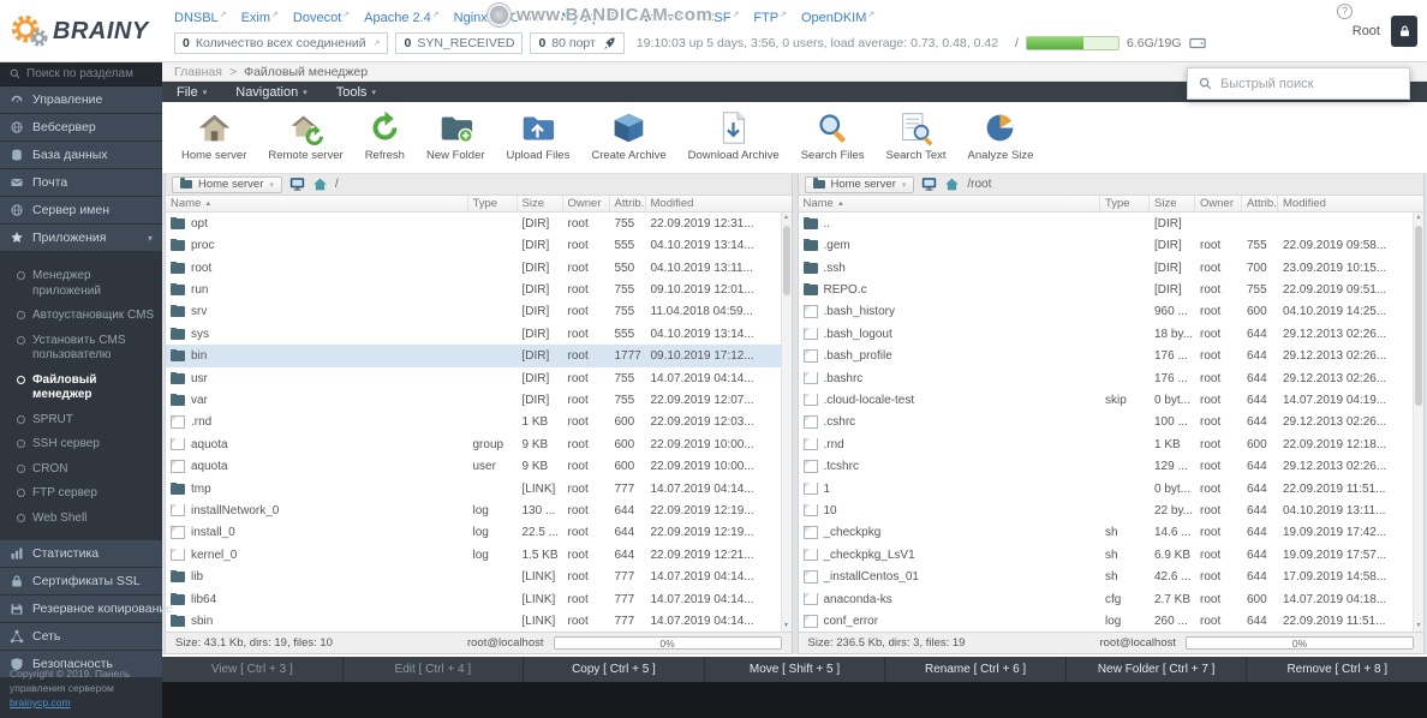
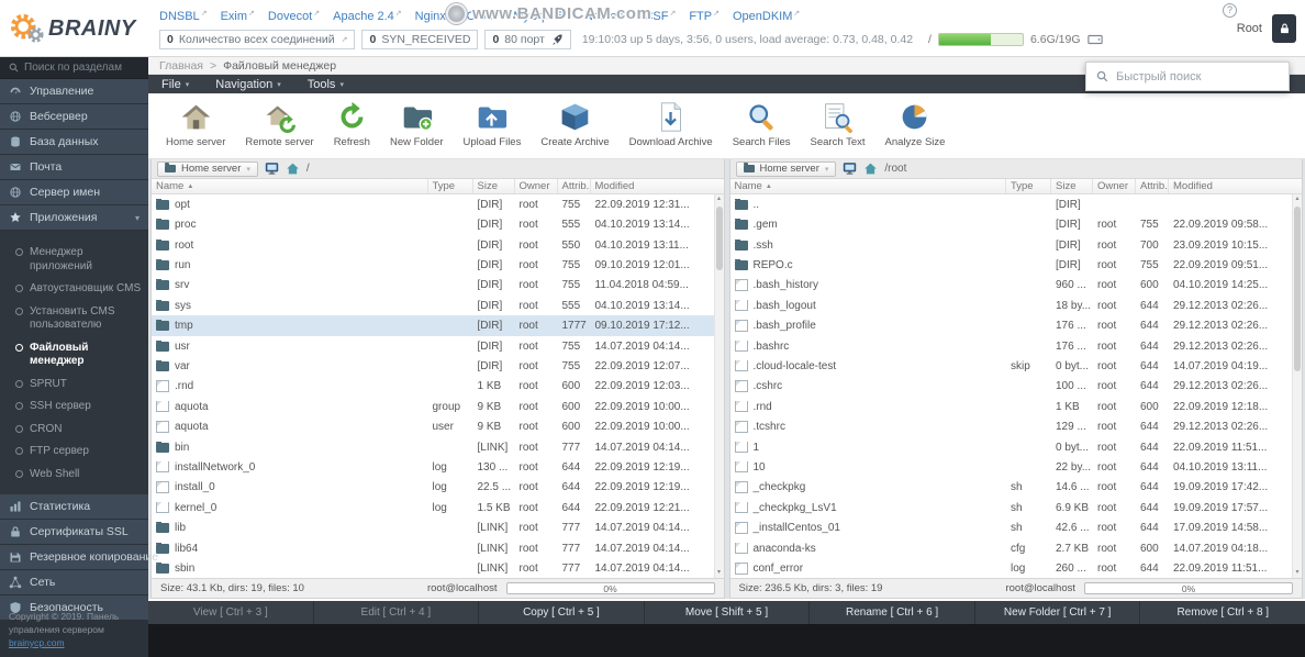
  BRAINY
  DNSBL
  Exim
  Dovecot
  Apache 2.4
  Nginx
  Cron
  MySql5.5
  Named
  CSF
  FTP
  OpenDKIM
  0
  Количество всех соединений
  0
  SYN_RECEIVED
  0
  80 порт
  19:10:03 up 5 days, 3:56, 0 users, load average: 0.73, 0.48, 0.42
  /
  6.6G/19G
  ?
  Root
  www.BANDICAM.com
  Поиск по разделам
  Управление
  Вебсервер
  База данных
  Почта
  Сервер имен
  Приложения
  Менеджер приложений
  Автоустановщик CMS
  Установить CMS пользователю
  Файловый менеджер
  SPRUT
  SSH сервер
  CRON
  FTP сервер
  Web Shell
  Статистика
  Сертификаты SSL
  Резервное копирование
  Сеть
  Безопасность
  Copyright © 2019. Панель управления сервером
  brainycp.com
  Главная
  >
  Файловый менеджер
  File
  Navigation
  Tools
  Быстрый поиск
  Home server
  Remote server
  Refresh
  New Folder
  Upload Files
  Create Archive
  Download Archive
  Search Files
  Search Text
  Analyze Size
  Home server
  /
  Name
  Type
  Size
  Owner
  Attrib.
  Modified
  opt
  [DIR]
  root
  755
  22.09.2019 12:31...
  proc
  [DIR]
  root
  555
  04.10.2019 13:14...
  root
  [DIR]
  root
  550
  04.10.2019 13:11...
  run
  [DIR]
  root
  755
  09.10.2019 12:01...
  srv
  [DIR]
  root
  755
  11.04.2018 04:59...
  sys
  [DIR]
  root
  555
  04.10.2019 13:14...
- bin
+ tmp
  [DIR]
  root
  1777
  09.10.2019 17:12...
  usr
  [DIR]
  root
  755
  14.07.2019 04:14...
  var
  [DIR]
  root
  755
  22.09.2019 12:07...
  .rnd
  1 KB
  root
  600
  22.09.2019 12:03...
  aquota
  group
  9 KB
  root
  600
  22.09.2019 10:00...
  aquota
  user
  9 KB
  root
  600
  22.09.2019 10:00...
- tmp
+ bin
  [LINK]
  root
  777
  14.07.2019 04:14...
  installNetwork_0
  log
  130 ...
  root
  644
  22.09.2019 12:19...
  install_0
  log
  22.5 ...
  root
  644
  22.09.2019 12:19...
  kernel_0
  log
  1.5 KB
  root
  644
  22.09.2019 12:21...
  lib
  [LINK]
  root
  777
  14.07.2019 04:14...
  lib64
  [LINK]
  root
  777
  14.07.2019 04:14...
  sbin
  [LINK]
  root
  777
  14.07.2019 04:14...
  Size: 43.1 Kb, dirs: 19, files: 10
  root@localhost
  0%
  Home server
  /root
  Name
  Type
  Size
  Owner
  Attrib.
  Modified
  ..
  [DIR]
  .gem
  [DIR]
  root
  755
  22.09.2019 09:58...
  .ssh
  [DIR]
  root
  700
  23.09.2019 10:15...
  REPO.c
  [DIR]
  root
  755
  22.09.2019 09:51...
  .bash_history
  960 ...
  root
  600
  04.10.2019 14:25...
  .bash_logout
  18 by...
  root
  644
  29.12.2013 02:26...
  .bash_profile
  176 ...
  root
  644
  29.12.2013 02:26...
  .bashrc
  176 ...
  root
  644
  29.12.2013 02:26...
  .cloud-locale-test
  skip
  0 byt...
  root
  644
  14.07.2019 04:19...
  .cshrc
  100 ...
  root
  644
  29.12.2013 02:26...
  .rnd
  1 KB
  root
  600
  22.09.2019 12:18...
  .tcshrc
  129 ...
  root
  644
  29.12.2013 02:26...
  1
  0 byt...
  root
  644
  22.09.2019 11:51...
  10
  22 by...
  root
  644
  04.10.2019 13:11...
  _checkpkg
  sh
  14.6 ...
  root
  644
  19.09.2019 17:42...
  _checkpkg_LsV1
  sh
  6.9 KB
  root
  644
  19.09.2019 17:57...
  _installCentos_01
  sh
  42.6 ...
  root
  644
  17.09.2019 14:58...
  anaconda-ks
  cfg
  2.7 KB
  root
  600
  14.07.2019 04:18...
  conf_error
  log
  260 ...
  root
  644
  22.09.2019 11:51...
  Size: 236.5 Kb, dirs: 3, files: 19
  root@localhost
  0%
  View [ Ctrl + 3 ]
  Edit [ Ctrl + 4 ]
  Copy [ Ctrl + 5 ]
  Move [ Shift + 5 ]
  Rename [ Ctrl + 6 ]
  New Folder [ Ctrl + 7 ]
  Remove [ Ctrl + 8 ]
